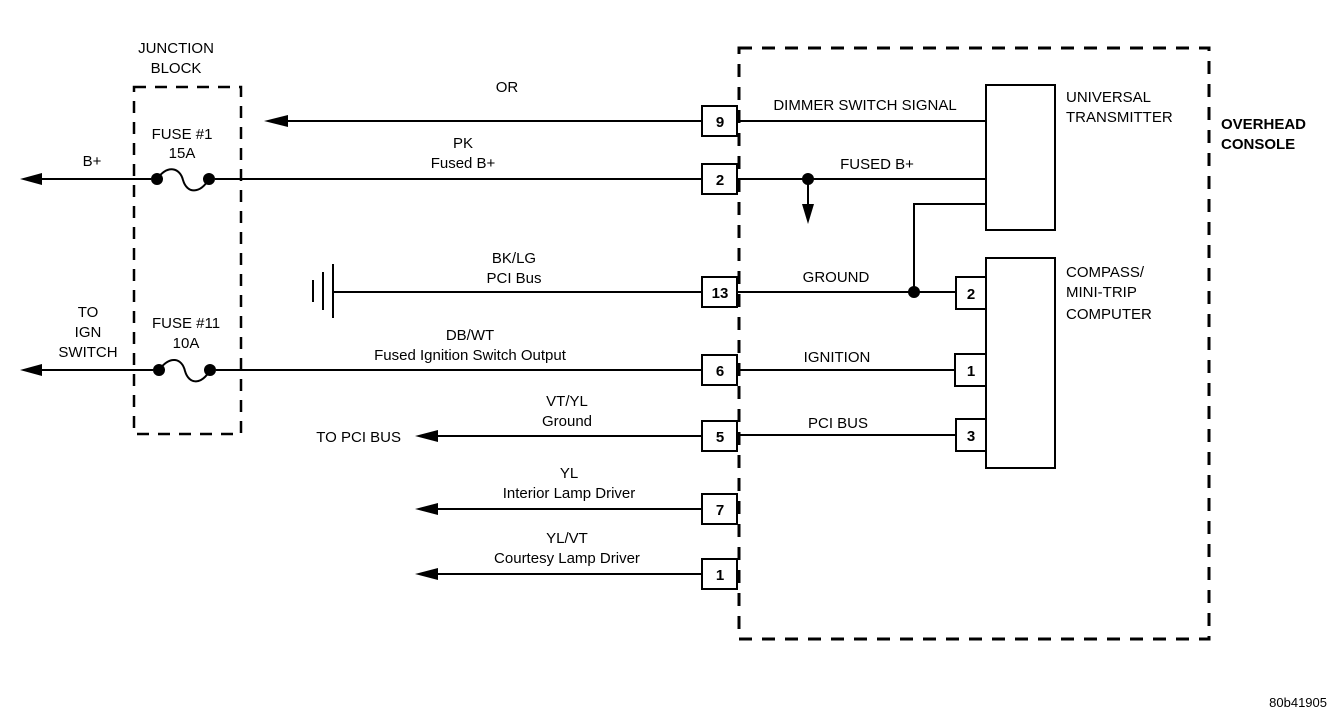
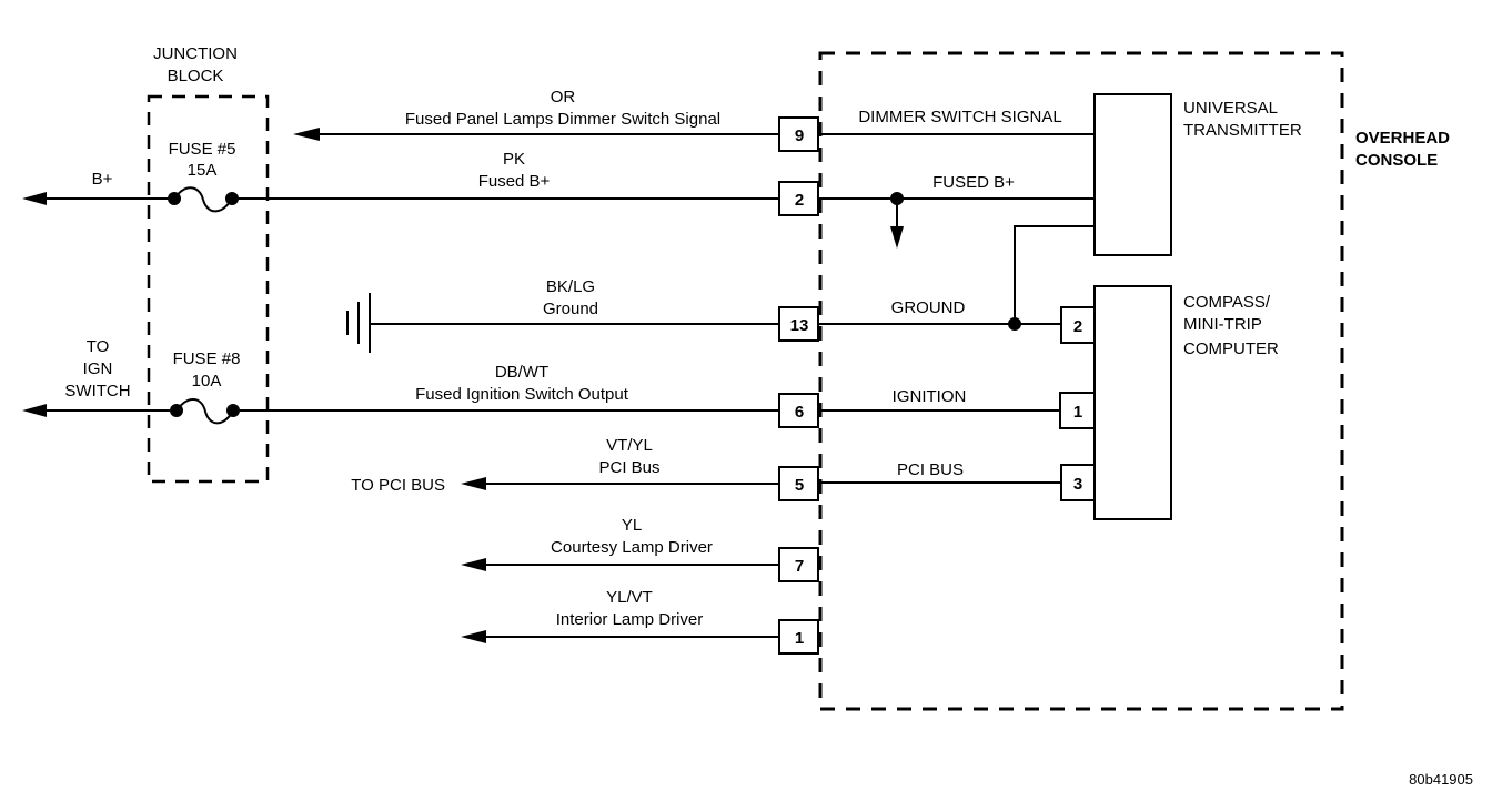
  JUNCTION
  BLOCK
- FUSE #1
+ FUSE #5
  15A
- FUSE #11
+ FUSE #8
  10A
  B+
  TO
  IGN
  SWITCH
  OR
+ Fused Panel Lamps Dimmer Switch Signal
  9
  PK
  Fused B+
  2
  BK/LG
- PCI Bus
+ Ground
  13
  DB/WT
  Fused Ignition Switch Output
  6
  TO PCI BUS
  VT/YL
- Ground
+ PCI Bus
  5
  YL
- Interior Lamp Driver
+ Courtesy Lamp Driver
  7
  YL/VT
- Courtesy Lamp Driver
+ Interior Lamp Driver
  1
  OVERHEAD
  CONSOLE
  UNIVERSAL
  TRANSMITTER
  COMPASS/
  MINI-TRIP
  COMPUTER
  DIMMER SWITCH SIGNAL
  FUSED B+
  GROUND
  2
  IGNITION
  1
  PCI BUS
  3
  80b41905
